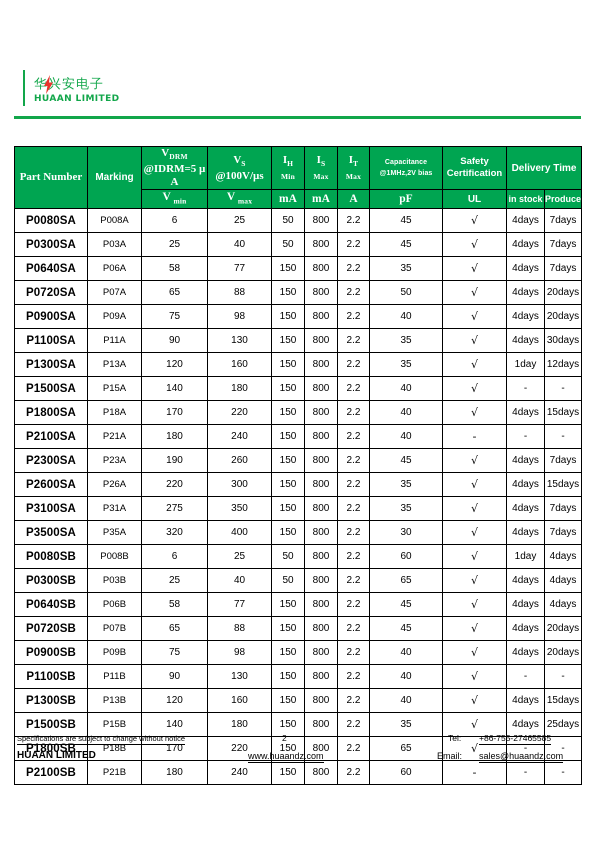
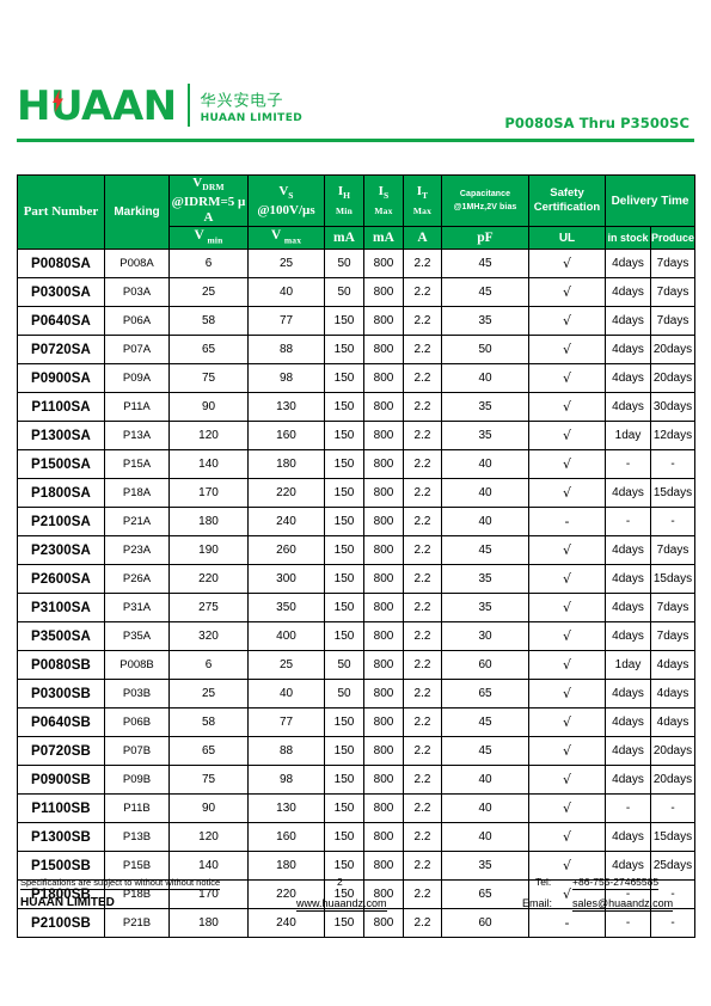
+ HUAAN
  华兴安电子
  HUAAN LIMITED
+ P0080SA Thru P3500SC
  Part Number	Marking	VDRM @IDRM=5 µ A	VS @100V/µs	IH Min	IS Max	IT Max		Safety Certification	Delivery Time
  V min	V max	mA	mA	A	pF	UL	in stock	Produce
  P0080SA	P008A	6	25	50	800	2.2	45	√	4days	7days
  P0300SA	P03A	25	40	50	800	2.2	45	√	4days	7days
  P0640SA	P06A	58	77	150	800	2.2	35	√	4days	7days
  P0720SA	P07A	65	88	150	800	2.2	50	√	4days	20days
  P0900SA	P09A	75	98	150	800	2.2	40	√	4days	20days
  P1100SA	P11A	90	130	150	800	2.2	35	√	4days	30days
  P1300SA	P13A	120	160	150	800	2.2	35	√	1day	12days
  P1500SA	P15A	140	180	150	800	2.2	40	√	-	-
  P1800SA	P18A	170	220	150	800	2.2	40	√	4days	15days
  P2100SA	P21A	180	240	150	800	2.2	40	-	-	-
  P2300SA	P23A	190	260	150	800	2.2	45	√	4days	7days
  P2600SA	P26A	220	300	150	800	2.2	35	√	4days	15days
  P3100SA	P31A	275	350	150	800	2.2	35	√	4days	7days
  P3500SA	P35A	320	400	150	800	2.2	30	√	4days	7days
  P0080SB	P008B	6	25	50	800	2.2	60	√	1day	4days
  P0300SB	P03B	25	40	50	800	2.2	65	√	4days	4days
  P0640SB	P06B	58	77	150	800	2.2	45	√	4days	4days
  P0720SB	P07B	65	88	150	800	2.2	45	√	4days	20days
  P0900SB	P09B	75	98	150	800	2.2	40	√	4days	20days
  P1100SB	P11B	90	130	150	800	2.2	40	√	-	-
  P1300SB	P13B	120	160	150	800	2.2	40	√	4days	15days
  P1500SB	P15B	140	180	150	800	2.2	35	√	4days	25days
  P1800SB	P18B	170	220	150	800	2.2	65	√	-	-
  P2100SB	P21B	180	240	150	800	2.2	60	-	-	-
- Specifications are subject to change without notice
+ Specifications are subject to without without notice
  2
  Tel:
  +86-755-27465585
  HUAAN LIMITED
  www.huaandz.com
  Email:
  sales@huaandz.com
